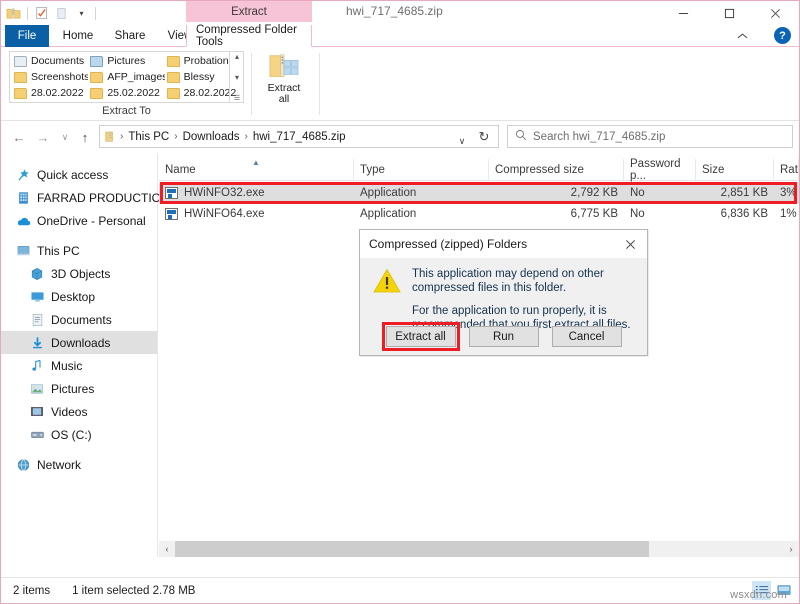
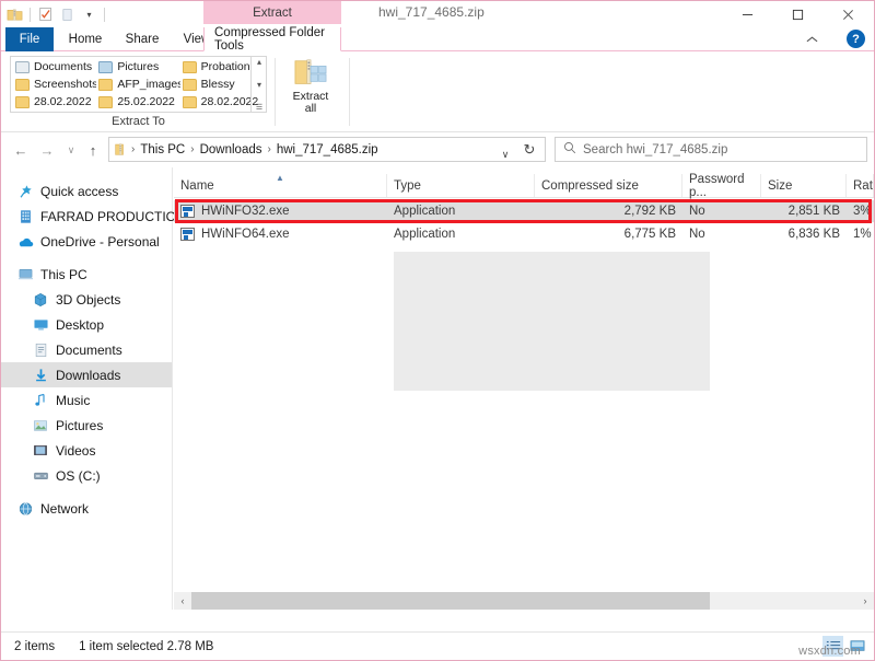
  ▾
  Extract
  hwi_717_4685.zip
  File
  Home
  Share
  Vie
  Compressed Folder Tools
  ?
  Documents
  Pictures
  Probation
  Screenshots
  AFP_image
  Blessy
  28.02.2022
  25.02.2022
  28.02.2022
  ▴
  ▾
  Extract To
  Extract
  all
  ←
  →
  ∨
  ↑
  ›
  This PC
  ›
  Downloads
  ›
  hwi_717_4685.zip
  ∨
  ↻
  Search hwi_717_4685.zip
  Quick access
  FARRAD PRODUCTIO
  OneDrive - Personal
  This PC
  3D Objects
  Desktop
  Documents
  Downloads
  Music
  Pictures
  Videos
  OS (C:)
  Network
  ▲
  Name
  Type
  Compressed size
  Password p...
  Size
  Rat
  HWiNFO32.exe
  Application
  2,792 KB
  No
  2,851 KB
  3%
  HWiNFO64.exe
  Application
  6,775 KB
  No
  6,836 KB
  1%
  ‹
  ›
  2 items
  1 item selected 2.78 MB
  wsxdn.com
- Compressed (zipped) Folders
- This application may depend on other compressed files in this folder.
- For the application to run properly, it is recommended that you first extract all files.
- Extract all
- Run
- Cancel
